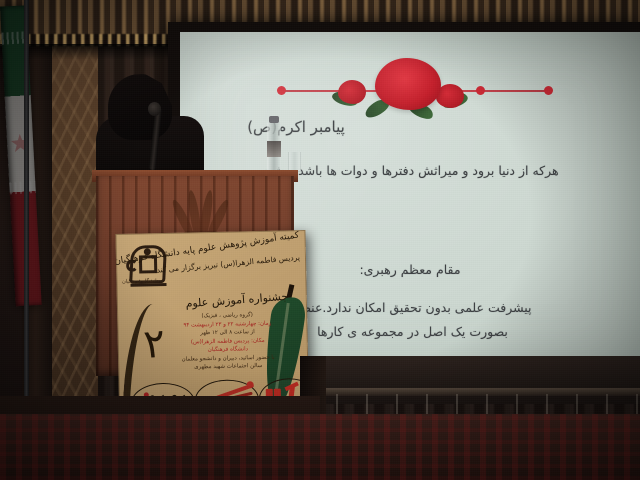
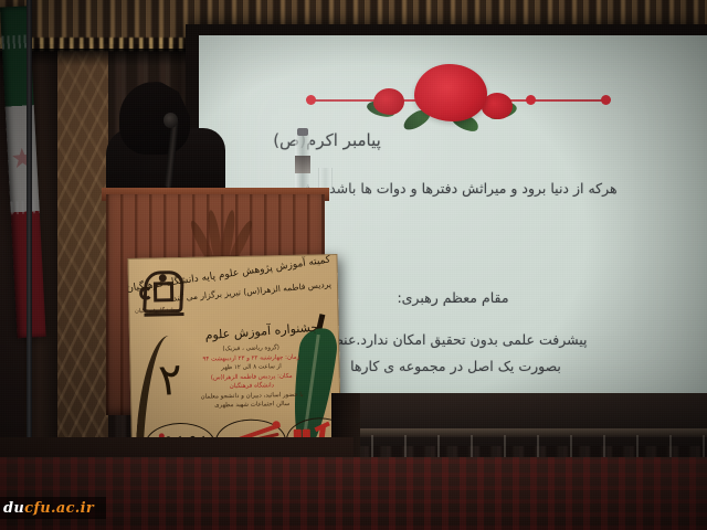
+ du
+ cfu.ac.ir
